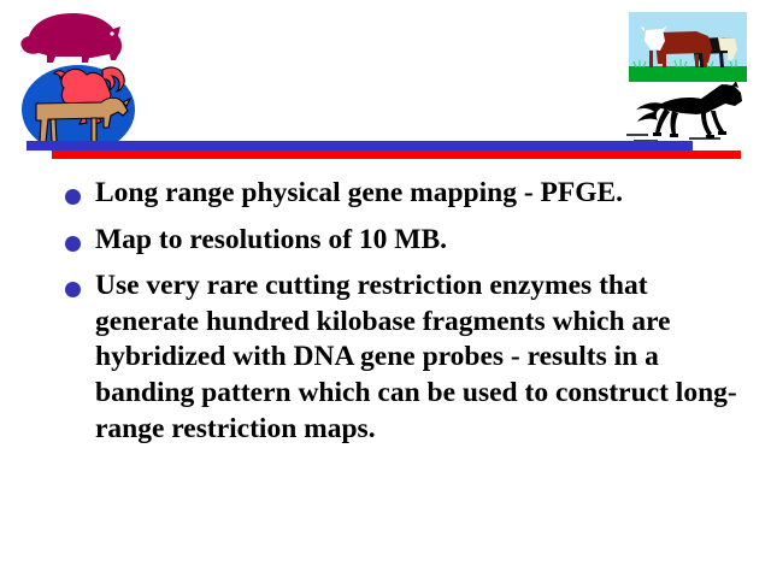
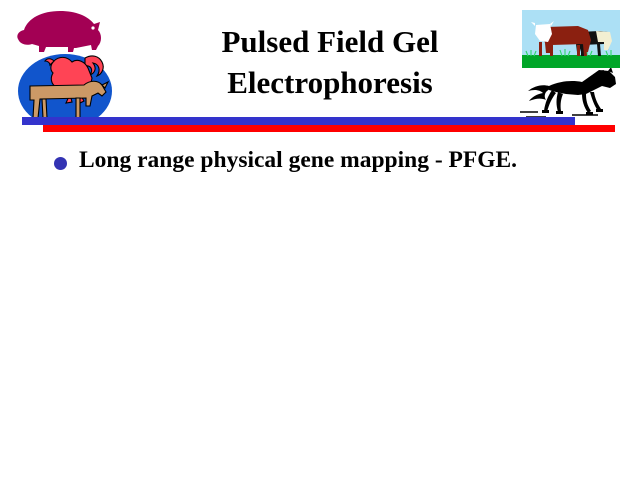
+ Pulsed Field Gel
+ Electrophoresis
  Long range physical gene mapping - PFGE.
- Map to resolutions of 10 MB.
- Use very rare cutting restriction enzymes that generate hundred kilobase fragments which are hybridized with DNA gene probes - results in a banding pattern which can be used to construct long-range restriction maps.
